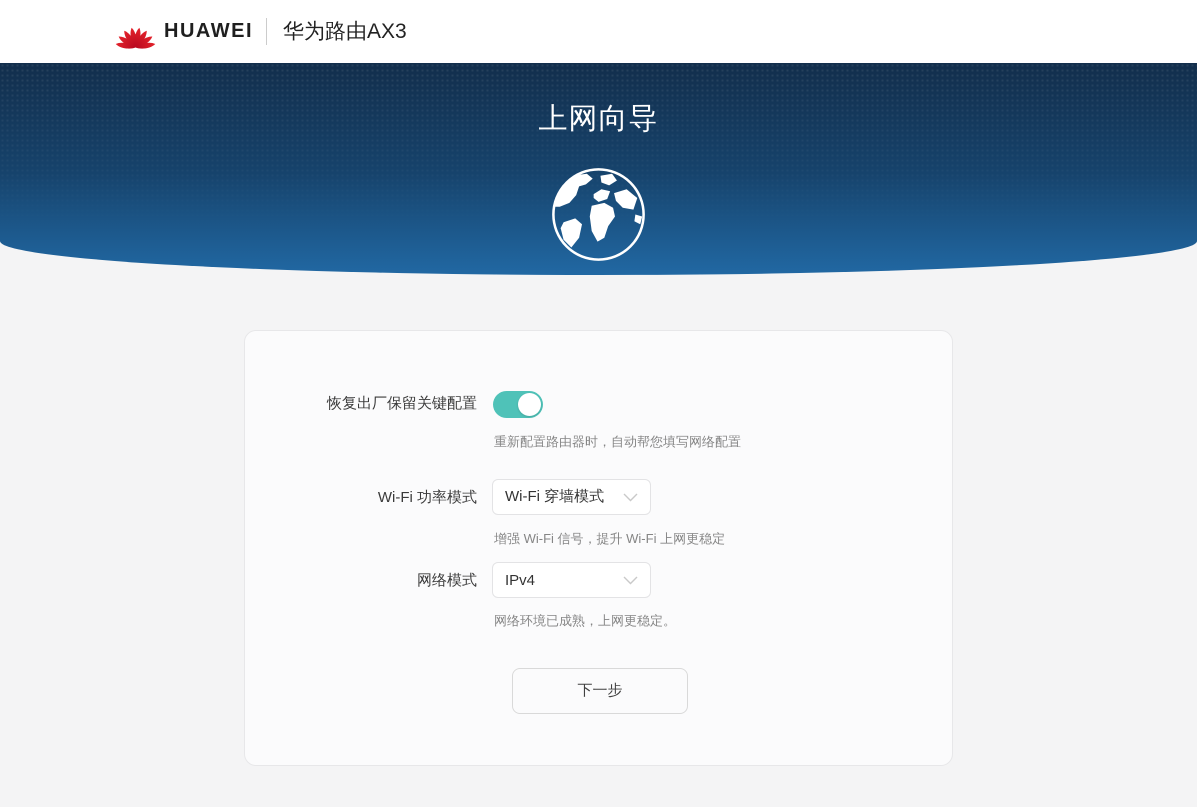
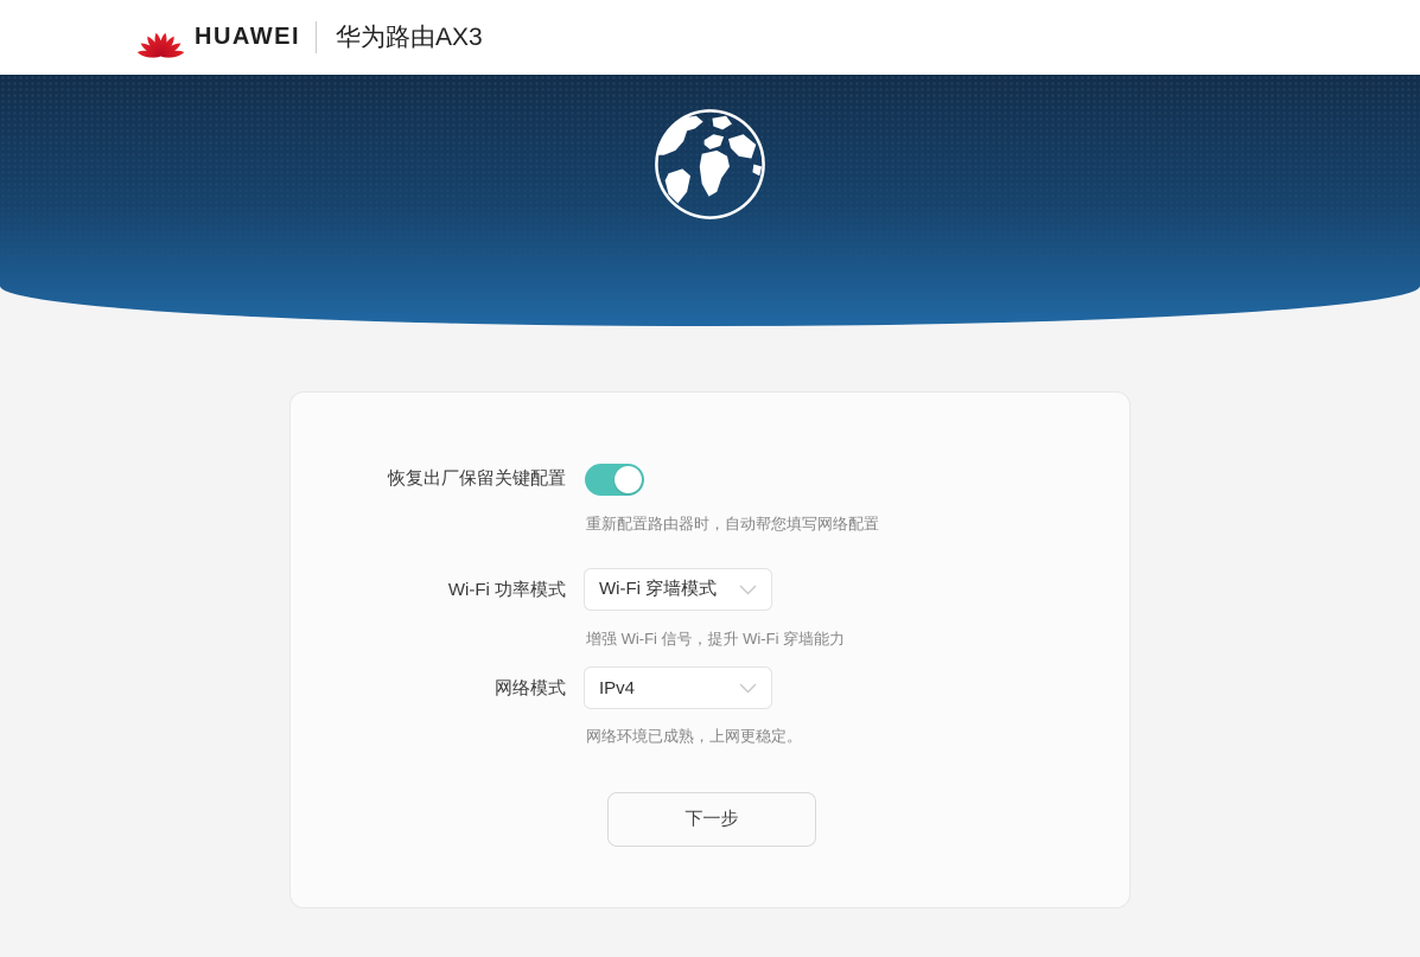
  HUAWEI
  华为路由AX3
- 上网向导
  恢复出厂保留关键配置
  重新配置路由器时，自动帮您填写网络配置
  Wi-Fi 功率模式
  Wi-Fi 穿墙模式
- 增强 Wi-Fi 信号，提升 Wi-Fi 上网更稳定
+ 增强 Wi-Fi 信号，提升 Wi-Fi 穿墙能力
  网络模式
  IPv4
  网络环境已成熟，上网更稳定。
  下一步
